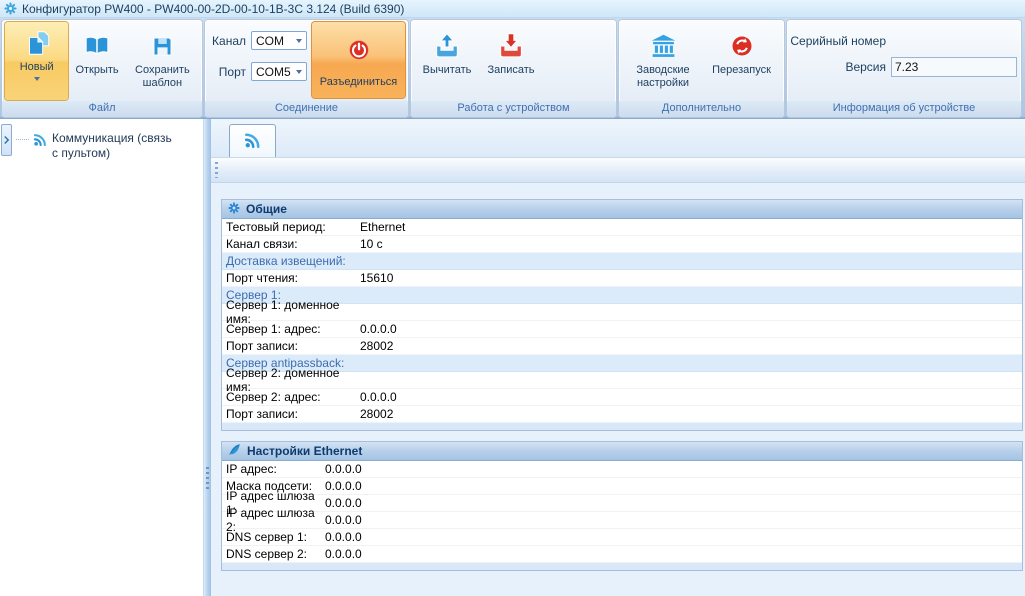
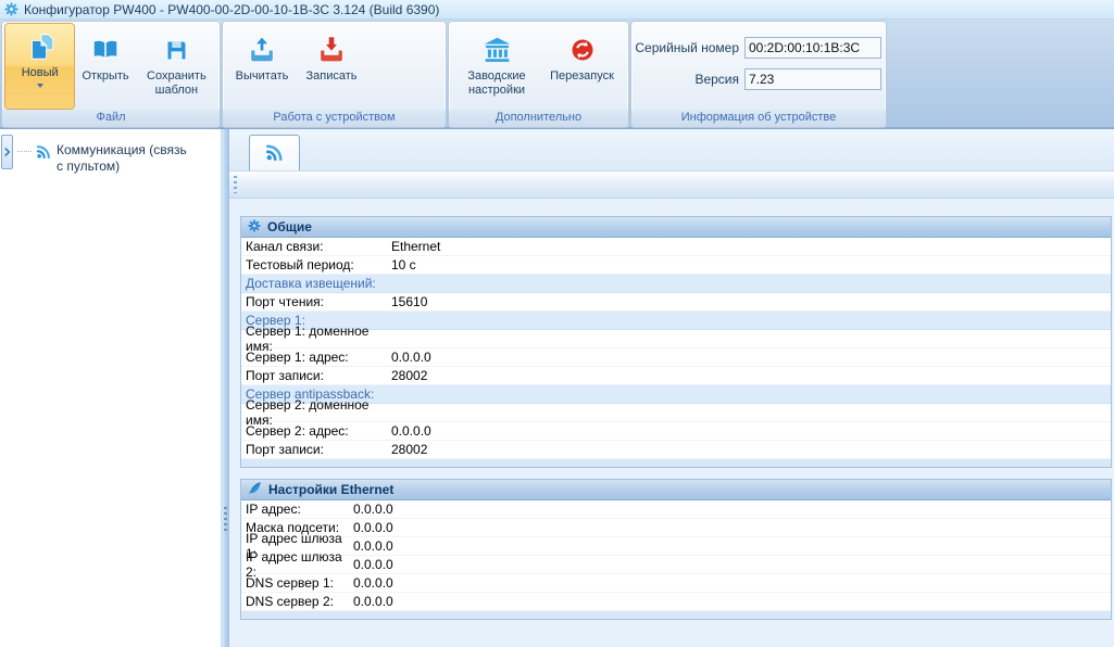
  Конфигуратор PW400 - PW400-00-2D-00-10-1B-3C 3.124 (Build 6390)
  Новый
  Открыть
  Сохранить шаблон
  Файл
- Канал
- COM
- Порт
- COM5
- Разъединиться
- Соединение
  Вычитать
  Записать
  Работа с устройством
  Заводские настройки
  Перезапуск
  Дополнительно
  Серийный номер
+ 00:2D:00:10:1B:3C
  Версия
  7.23
  Информация об устройстве
  Коммуникация (связь с пультом)
  Общие
- Тестовый период:
+ Канал связи:
  Ethernet
- Канал связи:
+ Тестовый период:
  10 с
  Доставка извещений:
  Порт чтения:
  15610
  Сервер 1:
  Сервер 1: доменное имя:
  Сервер 1: адрес:
  0.0.0.0
  Порт записи:
  28002
  Сервер antipassback:
  Сервер 2: доменное имя:
  Сервер 2: адрес:
  0.0.0.0
  Порт записи:
  28002
  Настройки Ethernet
  IP адрес:
  0.0.0.0
  Маска подсети:
  0.0.0.0
  IP адрес шлюза 1:
  0.0.0.0
  IP адрес шлюза 2:
  0.0.0.0
  DNS сервер 1:
  0.0.0.0
  DNS сервер 2:
  0.0.0.0
